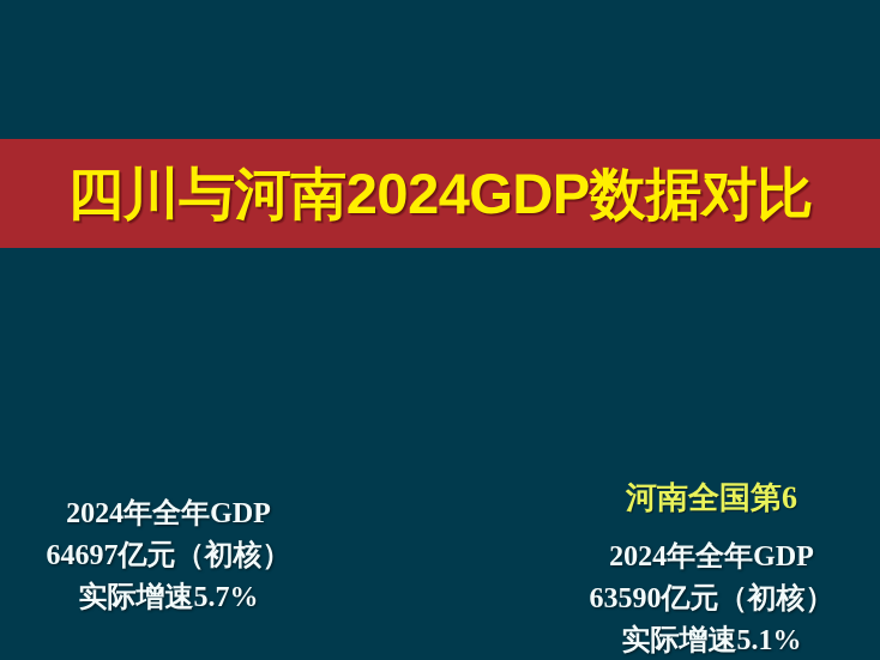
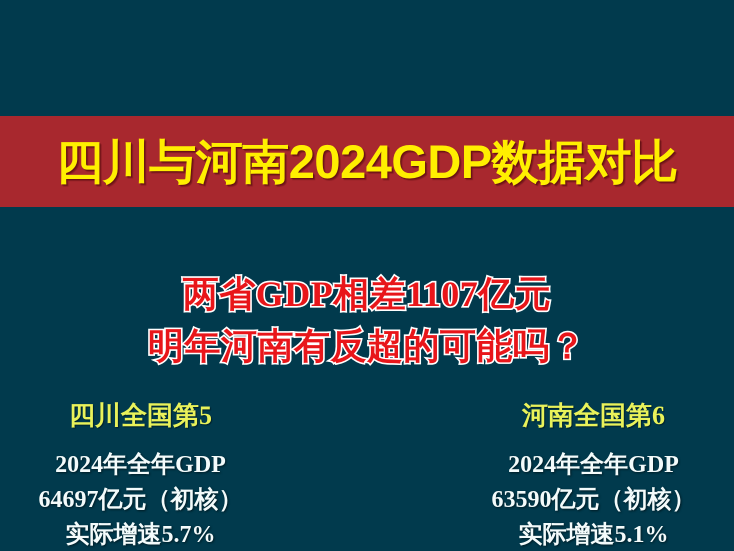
  四川与河南2024GDP数据对比
+ 两省GDP相差1107亿元
+ 明年河南有反超的可能吗？
+ 四川全国第5
  2024年全年GDP
  64697亿元（初核）
  实际增速5.7%
  河南全国第6
  2024年全年GDP
  63590亿元（初核）
  实际增速5.1%
